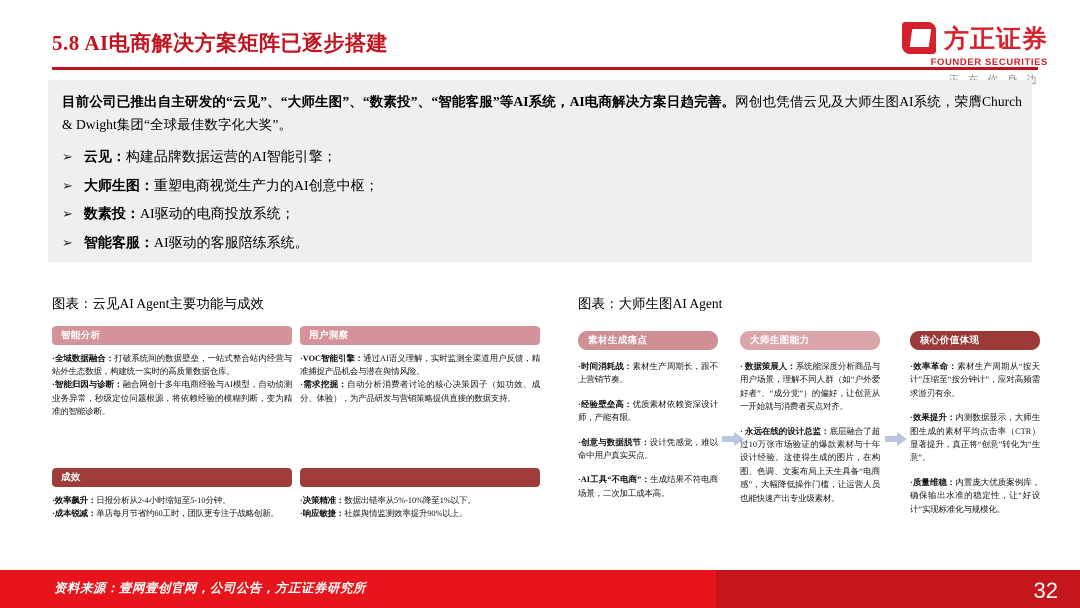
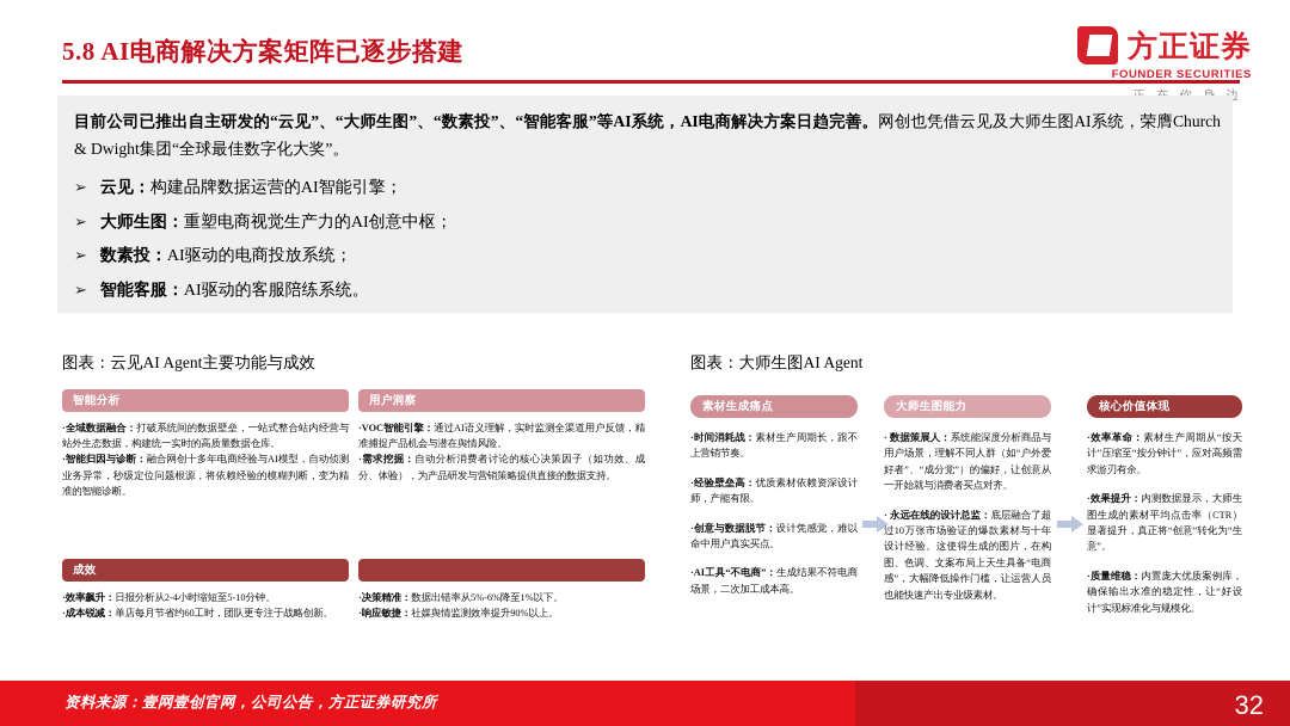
  5.8 AI电商解决方案矩阵已逐步搭建
  方正证券
  FOUNDER SECURITIES
  目前公司已推出自主研发的“云见”、“大师生图”、“数素投”、“智能客服”等AI系统，AI电商解决方案日趋完善。网创也凭借云见及大师生图AI系统，荣膺Church & Dwight集团“全球最佳数字化大奖”。
  ➢
  云见：构建品牌数据运营的AI智能引擎；
  ➢
  大师生图：重塑电商视觉生产力的AI创意中枢；
  ➢
  数素投：AI驱动的电商投放系统；
  ➢
  智能客服：AI驱动的客服陪练系统。
  图表：云见AI Agent主要功能与成效
  图表：大师生图AI Agent
  智能分析
  ·全域数据融合：打破系统间的数据壁垒，一站式整合站内经营与站外生态数据，构建统一实时的高质量数据仓库。
  ·智能归因与诊断：融合网创十多年电商经验与AI模型，自动侦测业务异常，秒级定位问题根源，将依赖经验的模糊判断，变为精准的智能诊断。
  用户洞察
  ·VOC智能引擎：通过AI语义理解，实时监测全渠道用户反馈，精准捕捉产品机会与潜在舆情风险。
  ·需求挖掘：自动分析消费者讨论的核心决策因子（如功效、成分、体验），为产品研发与营销策略提供直接的数据支持。
  成效
  ·效率飙升：日报分析从2-4小时缩短至5-10分钟。
  ·成本锐减：单店每月节省约60工时，团队更专注于战略创新。
- ·决策精准：数据出错率从5%-10%降至1%以下。
+ ·决策精准：数据出错率从5%-6%降至1%以下。
  ·响应敏捷：社媒舆情监测效率提升90%以上。
  素材生成痛点
  ·时间消耗战：素材生产周期长，跟不上营销节奏。
  ·经验壁垒高：优质素材依赖资深设计师，产能有限。
  ·创意与数据脱节：设计凭感觉，难以命中用户真实买点。
  ·AI工具“不电商”：生成结果不符电商场景，二次加工成本高。
  大师生图能力
  · 数据策展人：系统能深度分析商品与用户场景，理解不同人群（如“户外爱好者”、“成分党”）的偏好，让创意从一开始就与消费者买点对齐。
  · 永远在线的设计总监：底层融合了超过10万张市场验证的爆款素材与十年设计经验。这使得生成的图片，在构图、色调、文案布局上天生具备“电商感”，大幅降低操作门槛，让运营人员也能快速产出专业级素材。
  核心价值体现
  ·效率革命：素材生产周期从“按天计”压缩至“按分钟计”，应对高频需求游刃有余。
  ·效果提升：内测数据显示，大师生图生成的素材平均点击率（CTR）显著提升，真正将“创意”转化为“生意”。
  ·质量维稳：内置庞大优质案例库，确保输出水准的稳定性，让“好设计”实现标准化与规模化。
  资料来源：壹网壹创官网，公司公告，方正证券研究所
  32
